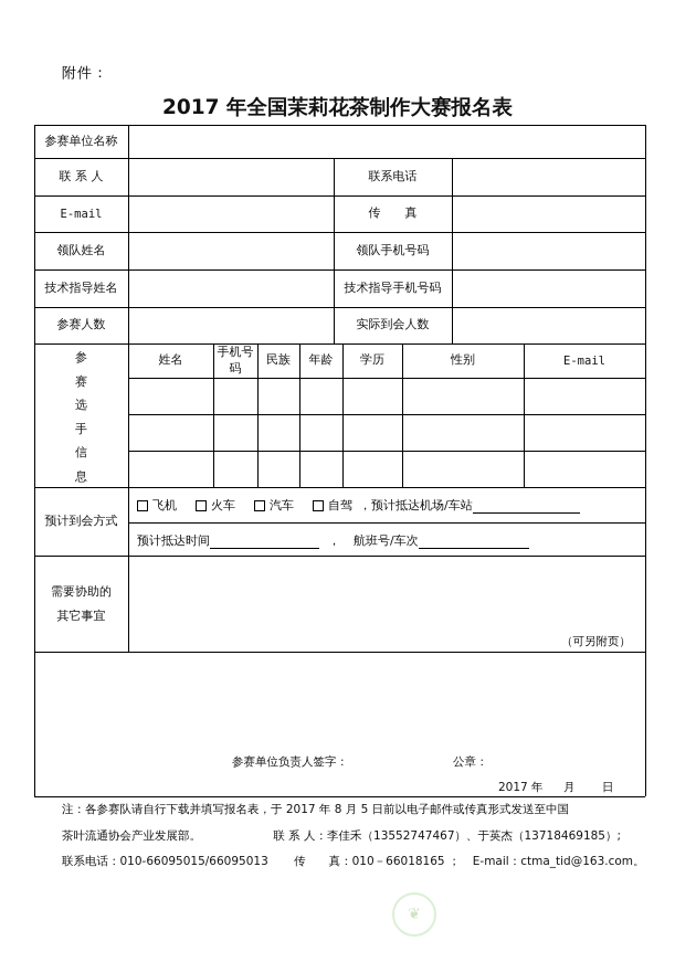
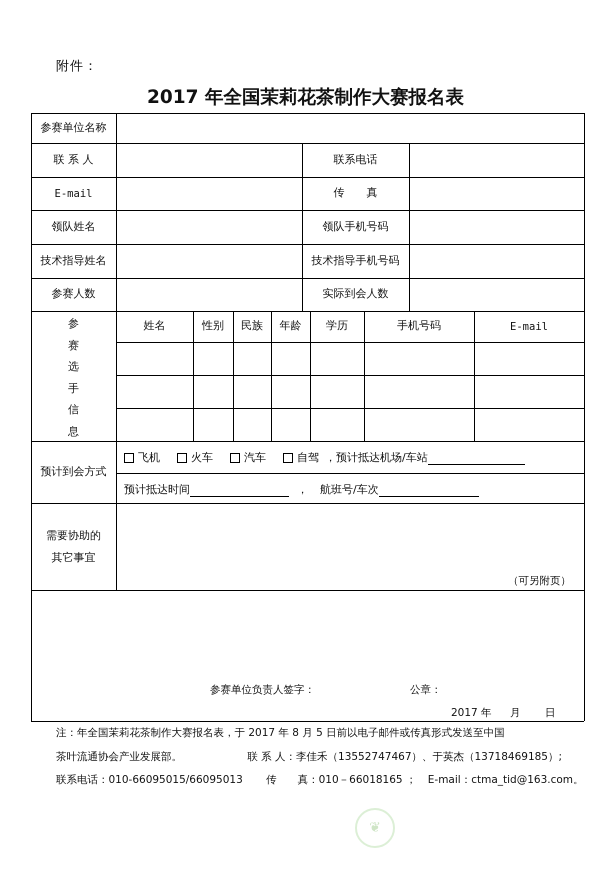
  附件：
  2017 年全国茉莉花茶制作大赛报名表
  参赛单位名称
  联 系 人
  联系电话
  E-mail
  传 真
  领队姓名
  领队手机号码
  技术指导姓名
  技术指导手机号码
  参赛人数
  实际到会人数
  参
  赛
  选
  手
  信
  息
  姓名
- 手机号码
+ 性别
  民族
  年龄
  学历
- 性别
+ 手机号码
  E-mail
  预计到会方式
  飞机
  火车
  汽车
  自驾
  ，预计抵达机场/车站
  预计抵达时间
  ，
  航班号/车次
  需要协助的
  其它事宜
  （可另附页）
  参赛单位负责人签字：
  公章：
  2017 年
  月
  日
- 注：各参赛队请自行下载并填写报名表，于 2017 年 8 月 5 日前以电子邮件或传真形式发送至中国
+ 注：年全国茉莉花茶制作大赛报名表，于 2017 年 8 月 5 日前以电子邮件或传真形式发送至中国
  茶叶流通协会产业发展部。 联 系 人：李佳禾（13552747467）、于英杰（13718469185）;
  联系电话：010-66095015/66095013 传 真：010－66018165 ； E-mail：ctma_tid@163.com。
  ❦
